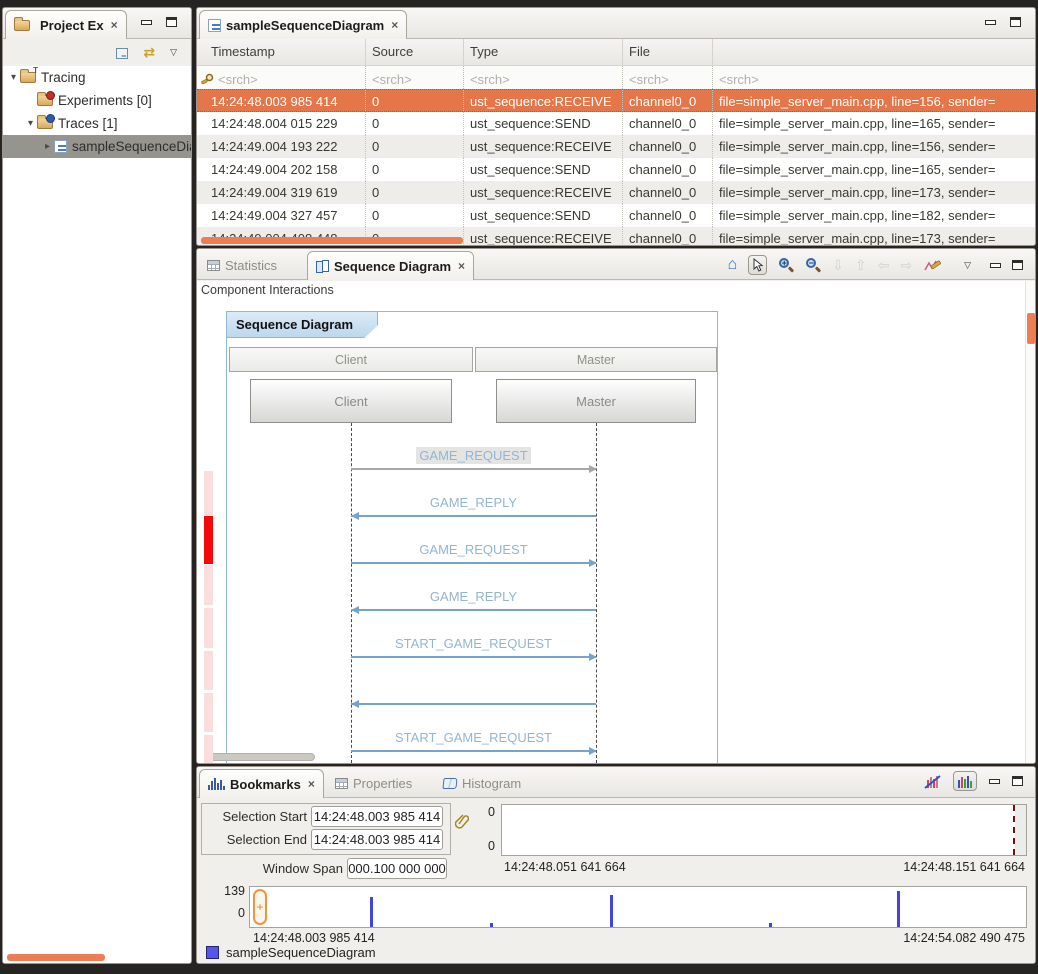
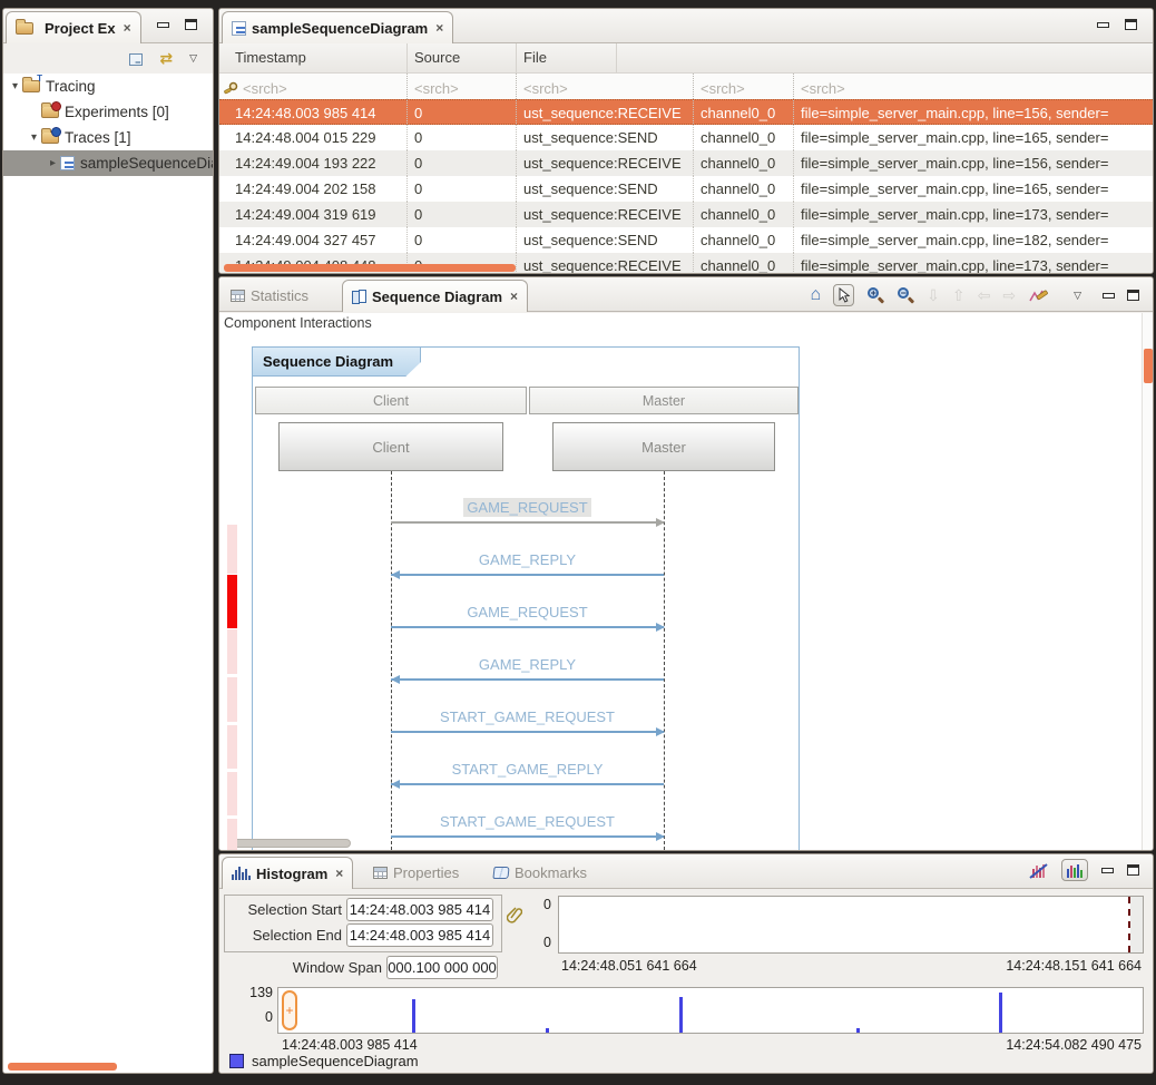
  Project Ex
  ×
  ⇄
  ▽
  ▾
  Tracing
  Experiments [0]
  ▾
  Traces [1]
  ▸
  sampleSequenceDi
  sampleSequenceDiagram
  ×
  Timestamp
  Source
- Type
  File
  <srch>
  <srch>
  <srch>
  <srch>
  <srch>
  14:24:48.003 985 414
  0
  ust_sequence:RECEIVE
  channel0_0
  file=simple_server_main.cpp, line=156, sender=
  14:24:48.004 015 229
  0
  ust_sequence:SEND
  channel0_0
  file=simple_server_main.cpp, line=165, sender=
  14:24:49.004 193 222
  0
  ust_sequence:RECEIVE
  channel0_0
  file=simple_server_main.cpp, line=156, sender=
  14:24:49.004 202 158
  0
  ust_sequence:SEND
  channel0_0
  file=simple_server_main.cpp, line=165, sender=
  14:24:49.004 319 619
  0
  ust_sequence:RECEIVE
  channel0_0
  file=simple_server_main.cpp, line=173, sender=
  14:24:49.004 327 457
  0
  ust_sequence:SEND
  channel0_0
  file=simple_server_main.cpp, line=182, sender=
  ust_sequence:RECEIVE
  channel0_0
  file=simple_server_main.cpp, line=173, sender=
  Statistics
  Sequence Diagram
  ×
  ⌂
  +
  −
  ⇩
  ⇧
  ⇦
  ⇨
  ▽
  Component Interactions
  Sequence Diagram
  Client
  Master
  Client
  Master
  GAME_REQUEST
  GAME_REPLY
  GAME_REQUEST
  GAME_REPLY
  START_GAME_REQUEST
+ START_GAME_REPLY
  START_GAME_REQUEST
- Bookmarks
+ Histogram
  ×
  Properties
- Histogram
+ Bookmarks
  Selection Start
  14:24:48.003 985 414
  Selection End
  14:24:48.003 985 414
  Window Span
  000.100 000 000
  0
  0
  14:24:48.051 641 664
  14:24:48.151 641 664
  139
  0
  +
  14:24:48.003 985 414
  14:24:54.082 490 475
  sampleSequenceDiagram
